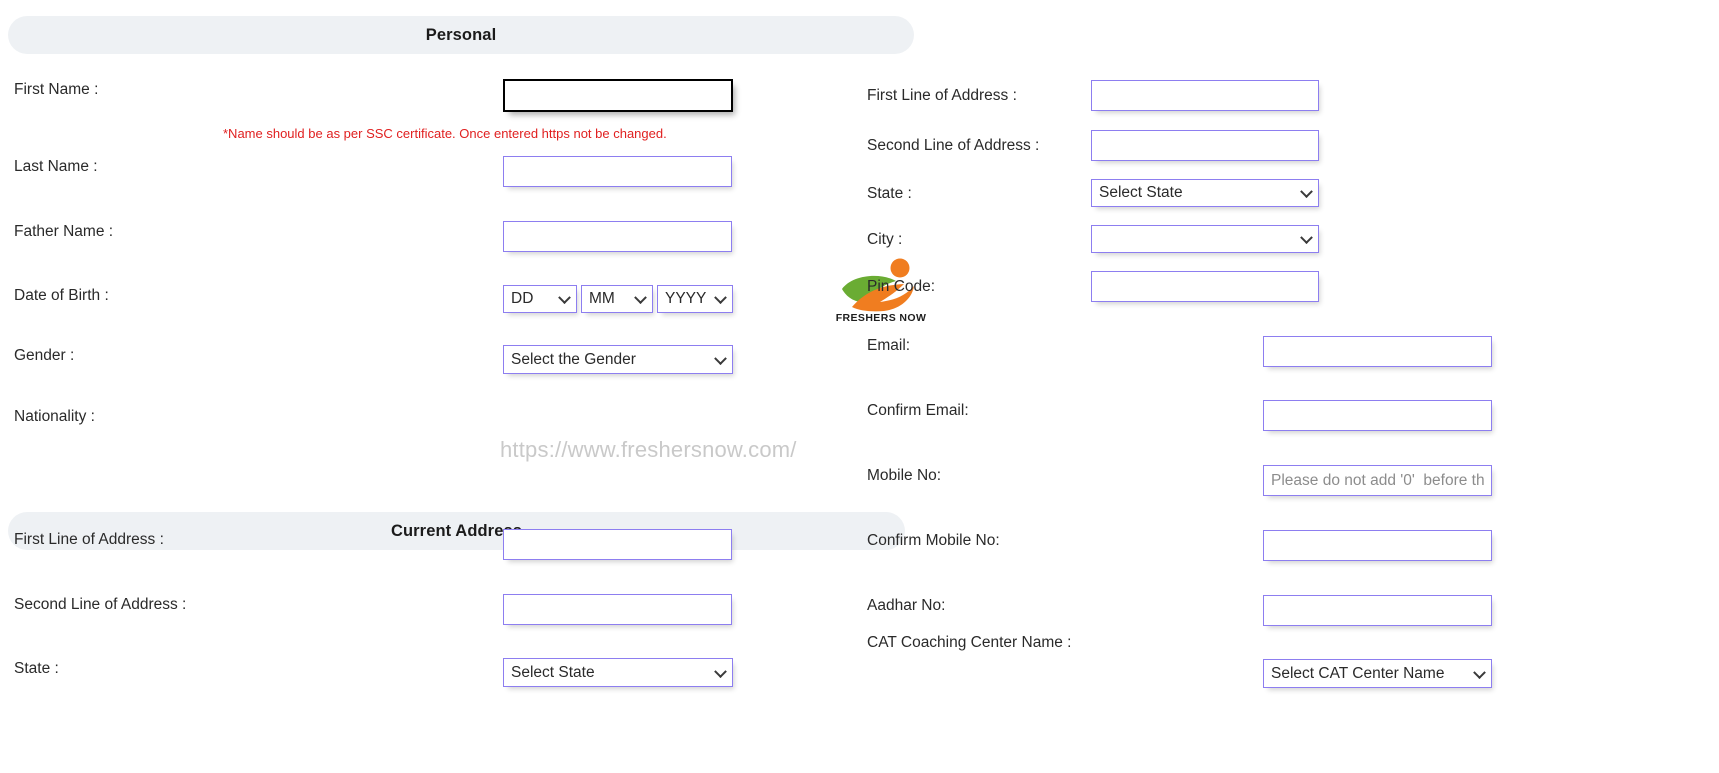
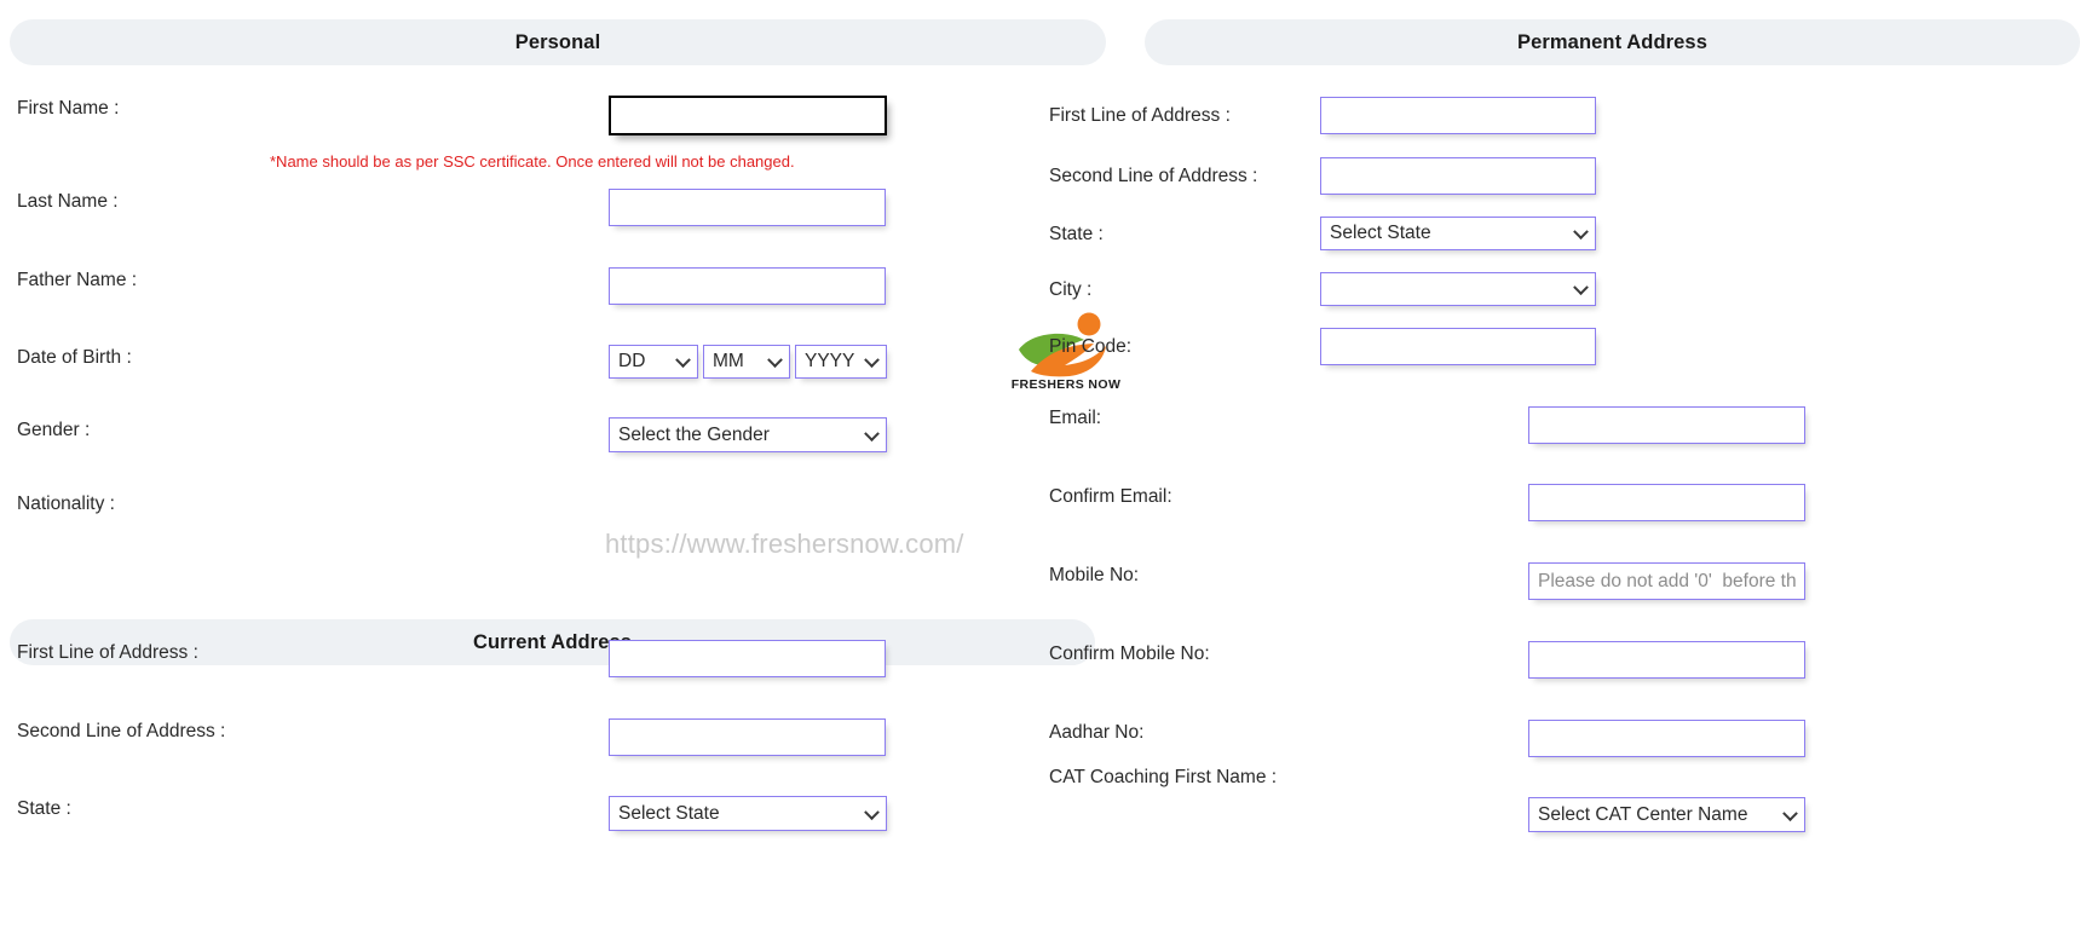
  Personal
  First Name :
- *Name should be as per SSC certificate. Once entered https not be changed.
+ *Name should be as per SSC certificate. Once entered will not be changed.
  Last Name :
  Father Name :
  Date of Birth :
  DD
  MM
  YYYY
  FRESHERS NOW
  Gender :
  Select the Gender
  Nationality :
  https://www.freshersnow.com/
  Current Addre
  First Line of Address :
  Second Line of Address :
  State :
  Select State
+ Permanent Address
  First Line of Address :
  Second Line of Address :
  State :
  Select State
  City :
  Pin Code:
  Email:
  Confirm Email:
  Mobile No:
  Please do not add '0' before th
  Confirm Mobile No:
  Aadhar No:
- CAT Coaching Center Name :
+ CAT Coaching First Name :
  Select CAT Center Name
